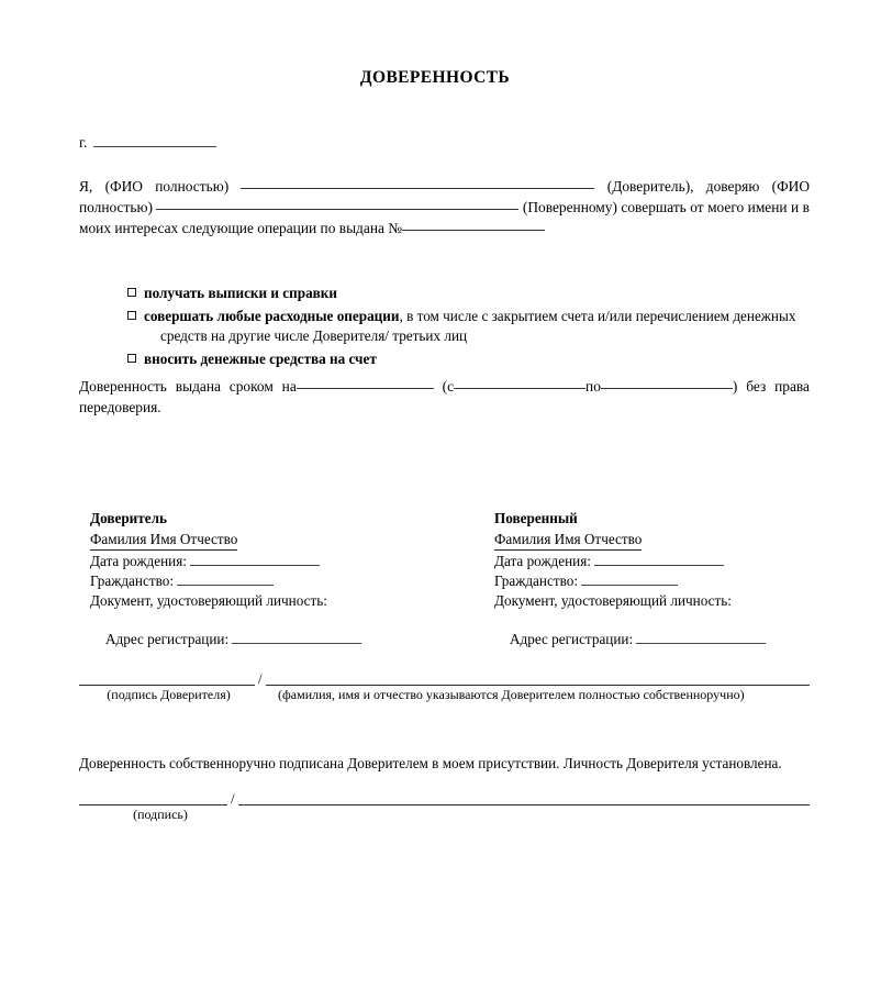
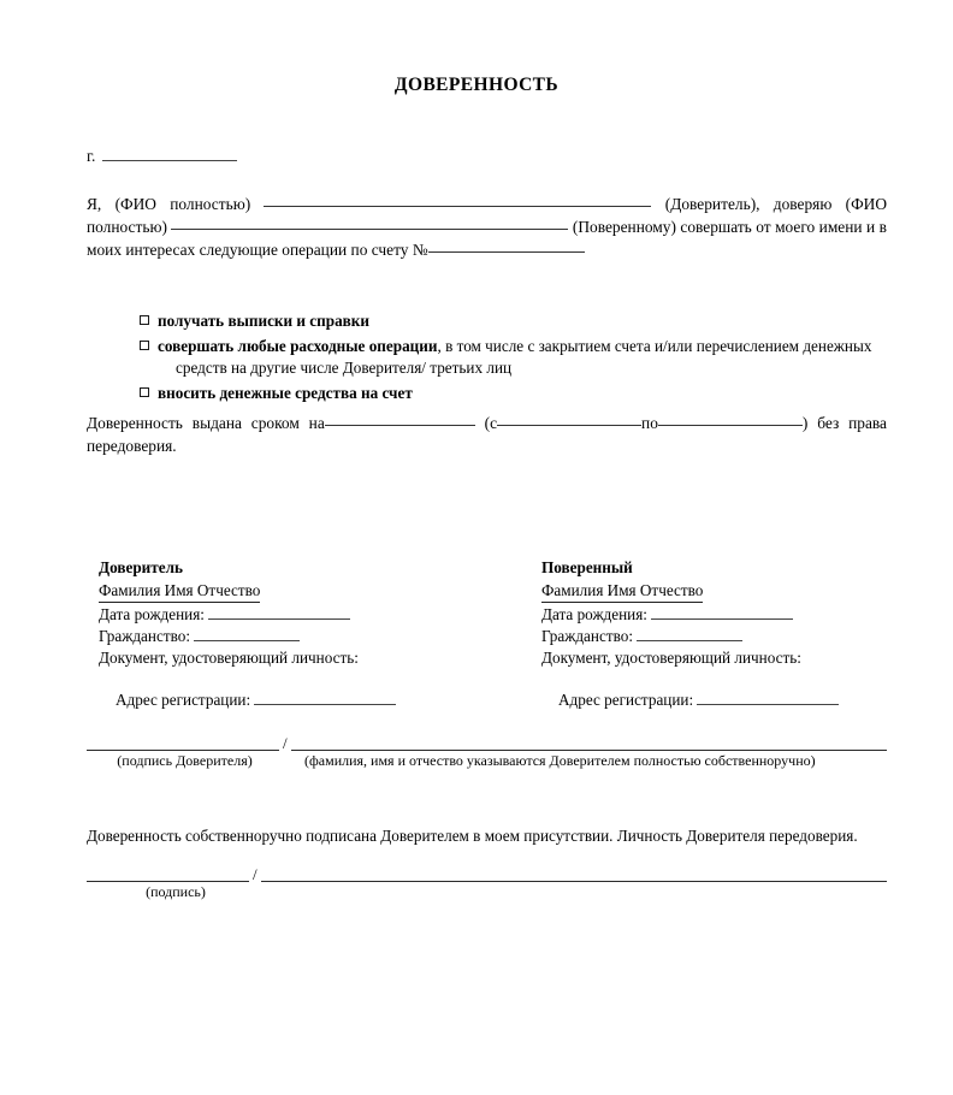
  ДОВЕРЕННОСТЬ
  г.
- Я, (ФИО полностью) (Доверитель), доверяю (ФИО полностью) (Поверенному) совершать от моего имени и в моих интересах следующие операции по выдана №
+ Я, (ФИО полностью) (Доверитель), доверяю (ФИО полностью) (Поверенному) совершать от моего имени и в моих интересах следующие операции по счету №
  получать выписки и справки
  совершать любые расходные операции, в том числе с закрытием счета и/или перечислением денежных
  средств на другие числе Доверителя/ третьих лиц
  вносить денежные средства на счет
  Доверенность выдана сроком на (с по ) без права передоверия.
  Доверитель
  Фамилия Имя Отчество
  Дата рождения:
  Гражданство:
  Документ, удостоверяющий личность:
  Адрес регистрации:
  Поверенный
  Фамилия Имя Отчество
  Дата рождения:
  Гражданство:
  Документ, удостоверяющий личность:
  Адрес регистрации:
  /
  (подпись Доверителя)
  (фамилия, имя и отчество указываются Доверителем полностью собственноручно)
- Доверенность собственноручно подписана Доверителем в моем присутствии. Личность Доверителя установлена.
+ Доверенность собственноручно подписана Доверителем в моем присутствии. Личность Доверителя передоверия.
  /
  (подпись)
